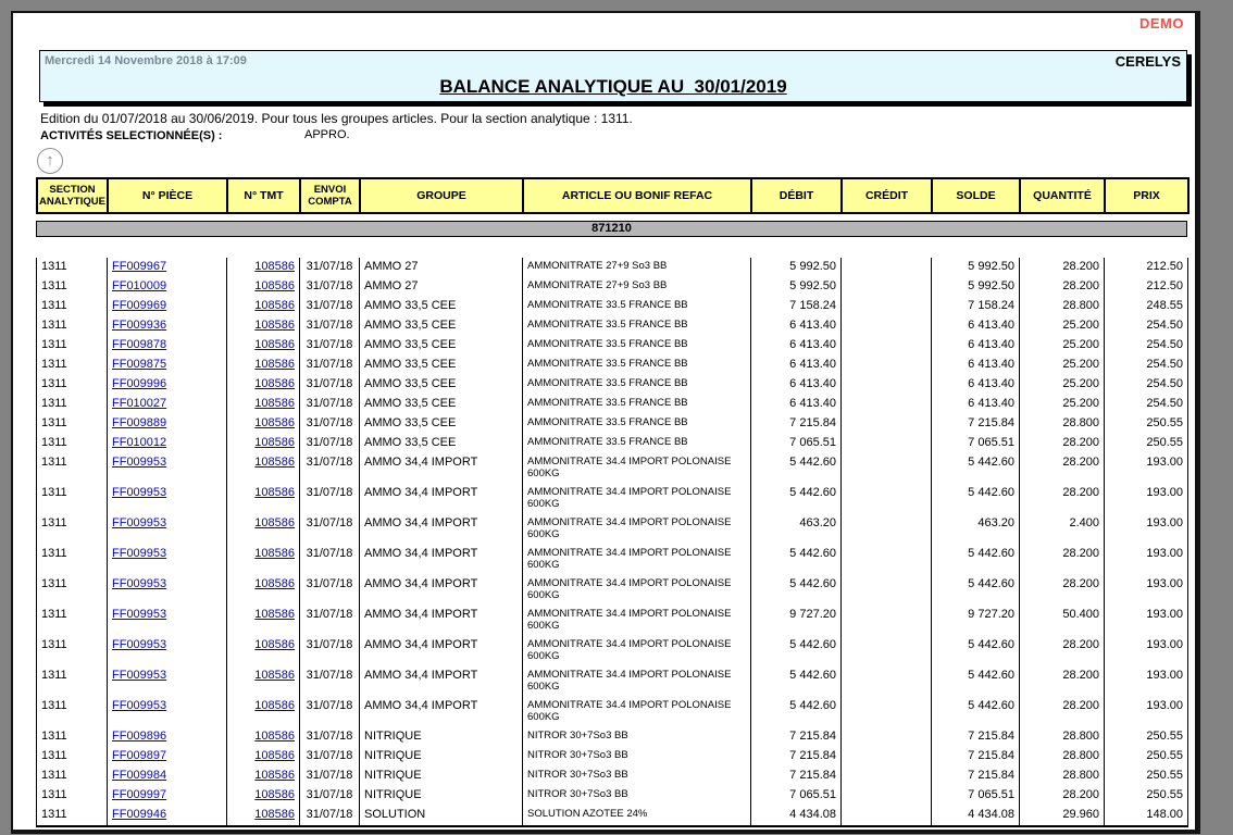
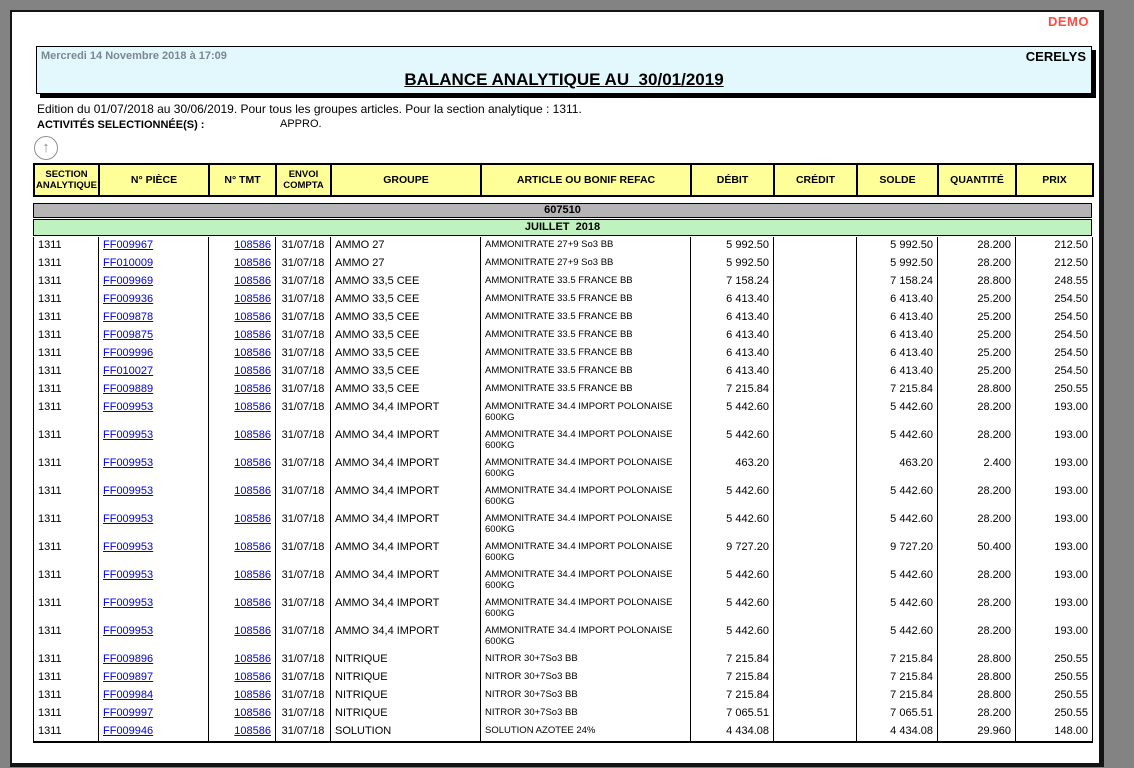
  DEMO
  Mercredi 14 Novembre 2018 à 17:09
  CERELYS
  BALANCE ANALYTIQUE AU 30/01/2019
  Edition du 01/07/2018 au 30/06/2019. Pour tous les groupes articles. Pour la section analytique : 1311.
  ACTIVITÉS SELECTIONNÉE(S) :
  APPRO.
  ↑
  SECTION ANALYTIQUE	N° PIÈCE	N° TMT	ENVOI COMPTA	GROUPE	ARTICLE OU BONIF REFAC	DÉBIT	CRÉDIT	SOLDE	QUANTITÉ	PRIX
- 871210
+ 607510
+ JUILLET 2018
  1311	FF009967	108586	31/07/18	AMMO 27	AMMONITRATE 27+9 So3 BB	5 992.50		5 992.50	28.200	212.50
  1311	FF010009	108586	31/07/18	AMMO 27	AMMONITRATE 27+9 So3 BB	5 992.50		5 992.50	28.200	212.50
  1311	FF009969	108586	31/07/18	AMMO 33,5 CEE	AMMONITRATE 33.5 FRANCE BB	7 158.24		7 158.24	28.800	248.55
  1311	FF009936	108586	31/07/18	AMMO 33,5 CEE	AMMONITRATE 33.5 FRANCE BB	6 413.40		6 413.40	25.200	254.50
  1311	FF009878	108586	31/07/18	AMMO 33,5 CEE	AMMONITRATE 33.5 FRANCE BB	6 413.40		6 413.40	25.200	254.50
  1311	FF009875	108586	31/07/18	AMMO 33,5 CEE	AMMONITRATE 33.5 FRANCE BB	6 413.40		6 413.40	25.200	254.50
  1311	FF009996	108586	31/07/18	AMMO 33,5 CEE	AMMONITRATE 33.5 FRANCE BB	6 413.40		6 413.40	25.200	254.50
  1311	FF010027	108586	31/07/18	AMMO 33,5 CEE	AMMONITRATE 33.5 FRANCE BB	6 413.40		6 413.40	25.200	254.50
  1311	FF009889	108586	31/07/18	AMMO 33,5 CEE	AMMONITRATE 33.5 FRANCE BB	7 215.84		7 215.84	28.800	250.55
- 1311	FF010012	108586	31/07/18	AMMO 33,5 CEE	AMMONITRATE 33.5 FRANCE BB	7 065.51		7 065.51	28.200	250.55
  1311	FF009953	108586	31/07/18	AMMO 34,4 IMPORT	AMMONITRATE 34.4 IMPORT POLONAISE 600KG	5 442.60		5 442.60	28.200	193.00
  1311	FF009953	108586	31/07/18	AMMO 34,4 IMPORT	AMMONITRATE 34.4 IMPORT POLONAISE 600KG	5 442.60		5 442.60	28.200	193.00
  1311	FF009953	108586	31/07/18	AMMO 34,4 IMPORT	AMMONITRATE 34.4 IMPORT POLONAISE 600KG	463.20		463.20	2.400	193.00
  1311	FF009953	108586	31/07/18	AMMO 34,4 IMPORT	AMMONITRATE 34.4 IMPORT POLONAISE 600KG	5 442.60		5 442.60	28.200	193.00
  1311	FF009953	108586	31/07/18	AMMO 34,4 IMPORT	AMMONITRATE 34.4 IMPORT POLONAISE 600KG	5 442.60		5 442.60	28.200	193.00
  1311	FF009953	108586	31/07/18	AMMO 34,4 IMPORT	AMMONITRATE 34.4 IMPORT POLONAISE 600KG	9 727.20		9 727.20	50.400	193.00
  1311	FF009953	108586	31/07/18	AMMO 34,4 IMPORT	AMMONITRATE 34.4 IMPORT POLONAISE 600KG	5 442.60		5 442.60	28.200	193.00
  1311	FF009953	108586	31/07/18	AMMO 34,4 IMPORT	AMMONITRATE 34.4 IMPORT POLONAISE 600KG	5 442.60		5 442.60	28.200	193.00
  1311	FF009953	108586	31/07/18	AMMO 34,4 IMPORT	AMMONITRATE 34.4 IMPORT POLONAISE 600KG	5 442.60		5 442.60	28.200	193.00
  1311	FF009896	108586	31/07/18	NITRIQUE	NITROR 30+7So3 BB	7 215.84		7 215.84	28.800	250.55
  1311	FF009897	108586	31/07/18	NITRIQUE	NITROR 30+7So3 BB	7 215.84		7 215.84	28.800	250.55
  1311	FF009984	108586	31/07/18	NITRIQUE	NITROR 30+7So3 BB	7 215.84		7 215.84	28.800	250.55
  1311	FF009997	108586	31/07/18	NITRIQUE	NITROR 30+7So3 BB	7 065.51		7 065.51	28.200	250.55
  1311	FF009946	108586	31/07/18	SOLUTION	SOLUTION AZOTEE 24%	4 434.08		4 434.08	29.960	148.00
